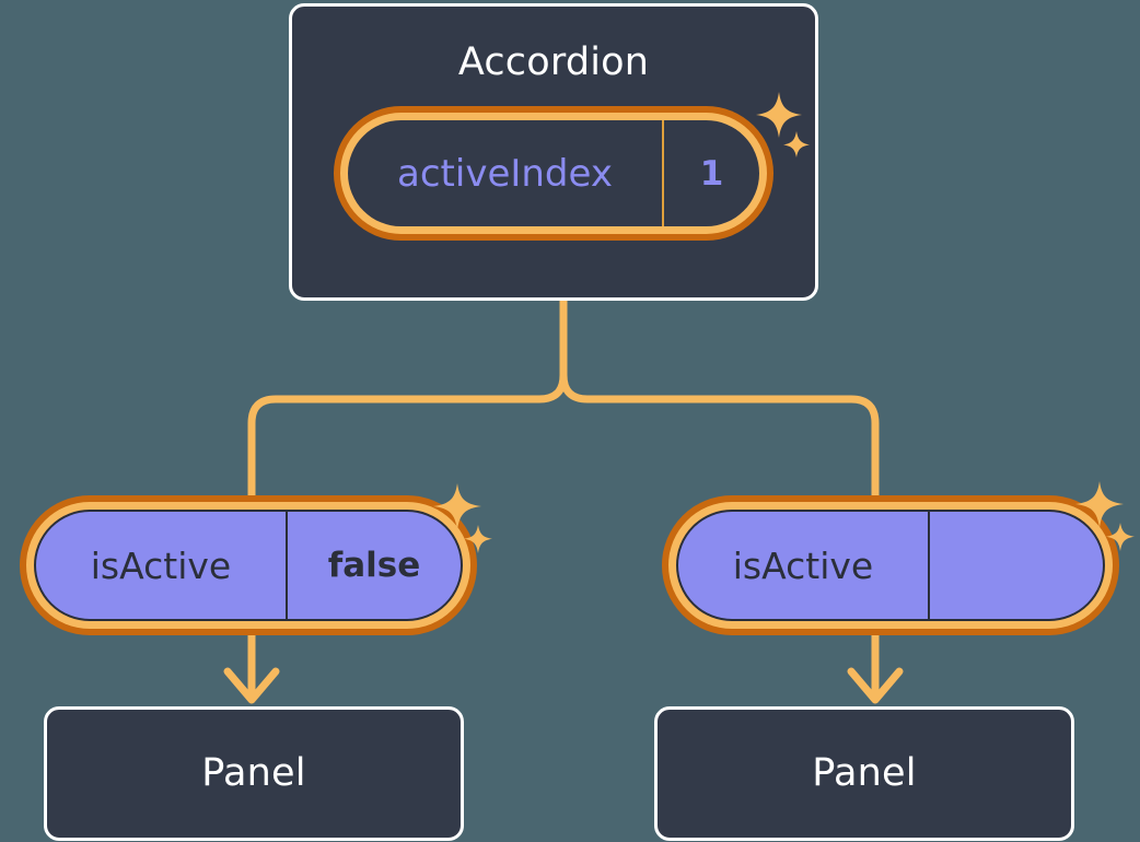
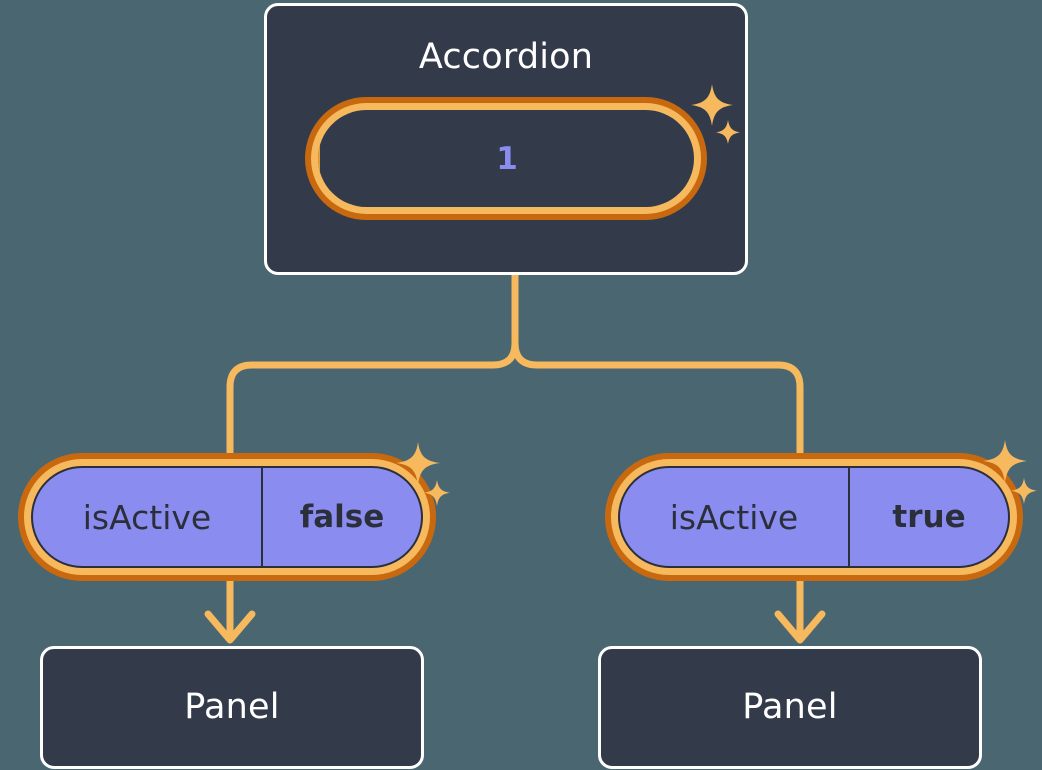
  Accordion
- activeIndex
  1
  isActive
  false
  Panel
  isActive
+ true
  Panel
